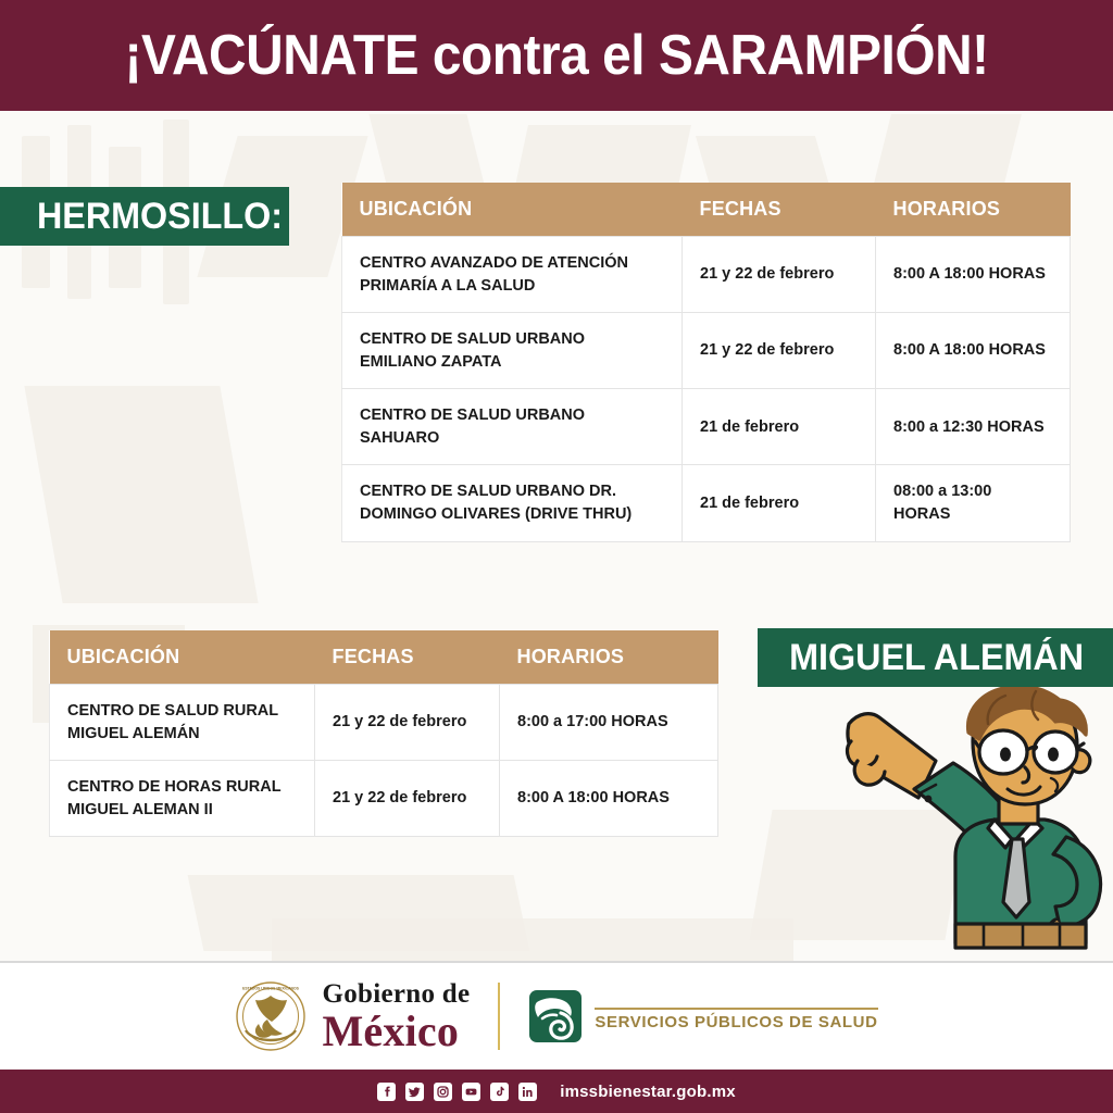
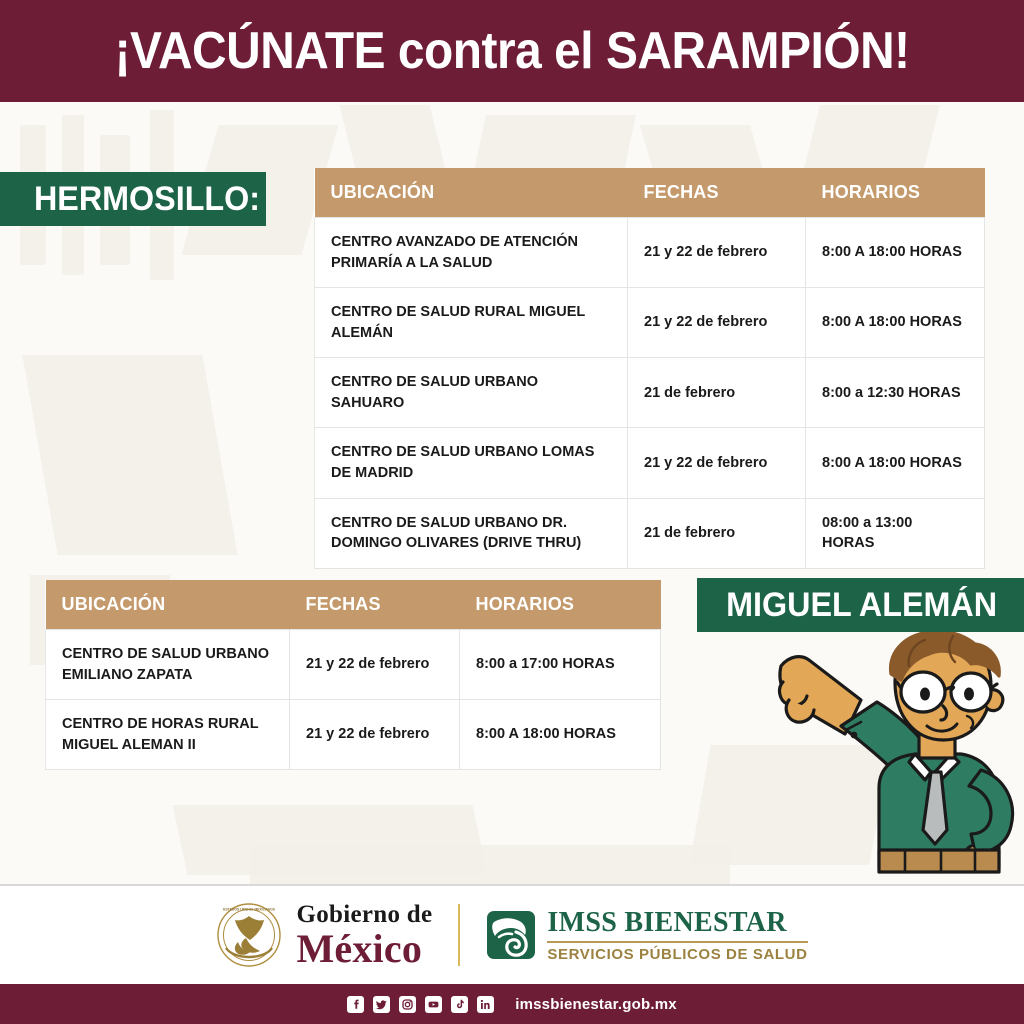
  ¡VACÚNATE contra el SARAMPIÓN!
  HERMOSILLO:
  UBICACIÓN	FECHAS	HORARIOS
  CENTRO AVANZADO DE ATENCIÓN PRIMARÍA A LA SALUD	21 y 22 de febrero	8:00 A 18:00 HORAS
- CENTRO DE SALUD URBANO EMILIANO ZAPATA	21 y 22 de febrero	8:00 A 18:00 HORAS
+ CENTRO DE SALUD RURAL MIGUEL ALEMÁN	21 y 22 de febrero	8:00 A 18:00 HORAS
  CENTRO DE SALUD URBANO SAHUARO	21 de febrero	8:00 a 12:30 HORAS
+ CENTRO DE SALUD URBANO LOMAS DE MADRID	21 y 22 de febrero	8:00 A 18:00 HORAS
  CENTRO DE SALUD URBANO DR. DOMINGO OLIVARES (DRIVE THRU)	21 de febrero	08:00 a 13:00 HORAS
  MIGUEL ALEMÁN
  UBICACIÓN	FECHAS	HORARIOS
- CENTRO DE SALUD RURAL MIGUEL ALEMÁN	21 y 22 de febrero	8:00 a 17:00 HORAS
+ CENTRO DE SALUD URBANO EMILIANO ZAPATA	21 y 22 de febrero	8:00 a 17:00 HORAS
  CENTRO DE HORAS RURAL MIGUEL ALEMAN II	21 y 22 de febrero	8:00 A 18:00 HORAS
  Gobierno de
  México
+ IMSS BIENESTAR
  SERVICIOS PÚBLICOS DE SALUD
  imssbienestar.gob.mx
